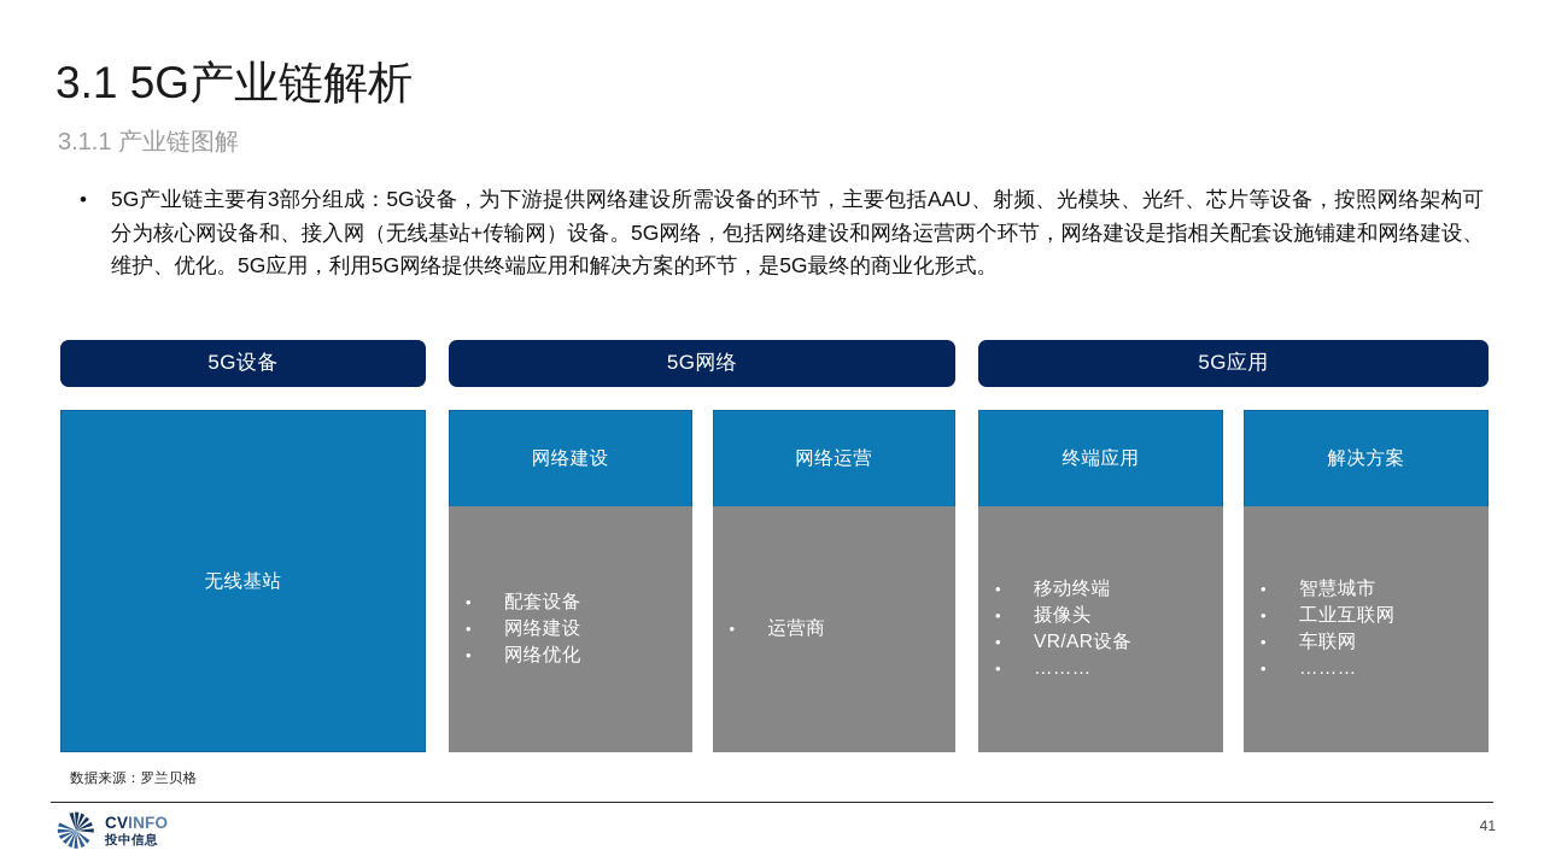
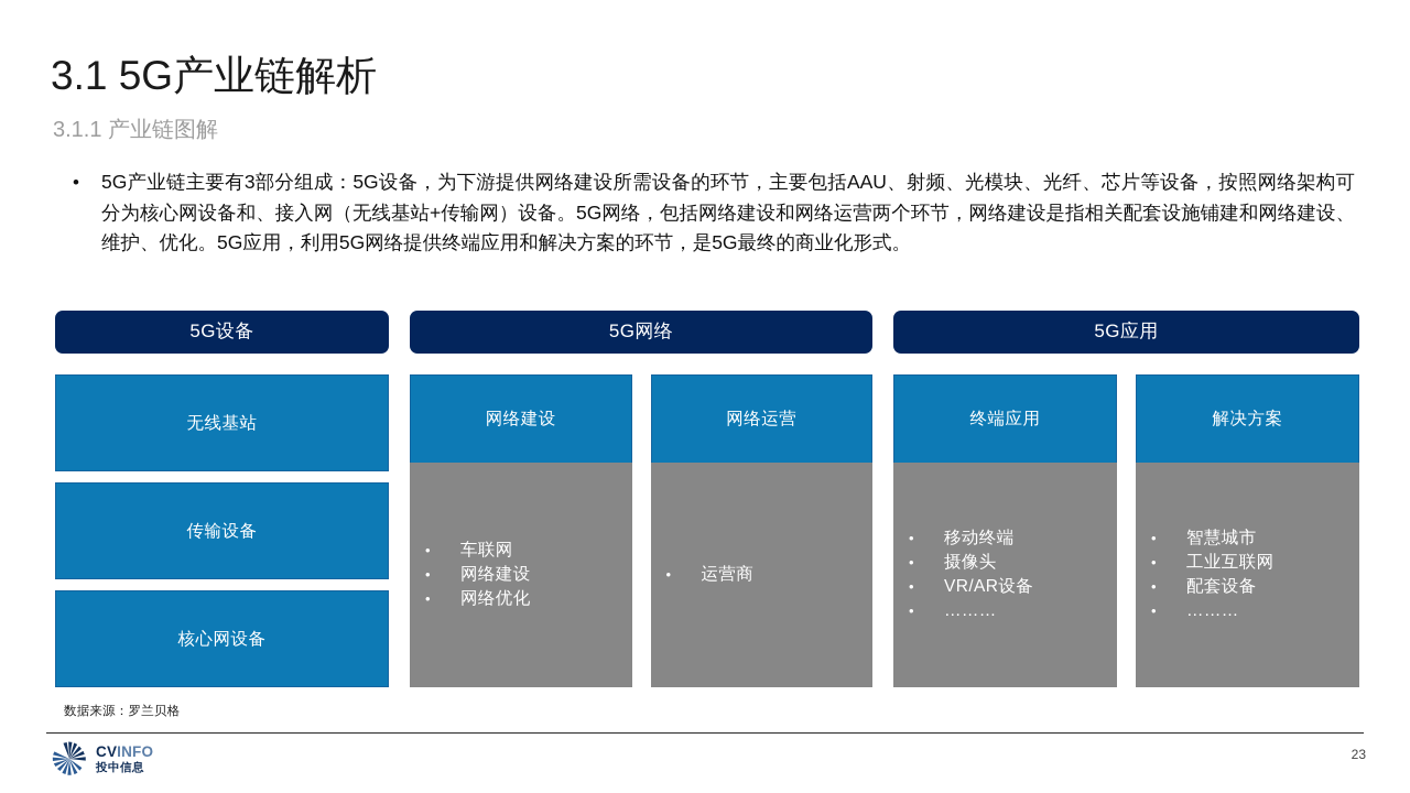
  3.1 5G产业链解析
  3.1.1 产业链图解
  •
  5G产业链主要有3部分组成：5G设备，为下游提供网络建设所需设备的环节，主要包括AAU、射频、光模块、光纤、芯片等设备，按照网络架构可分为核心网设备和、接入网（无线基站+传输网）设备。5G网络，包括网络建设和网络运营两个环节，网络建设是指相关配套设施铺建和网络建设、维护、优化。5G应用，利用5G网络提供终端应用和解决方案的环节，是5G最终的商业化形式。
  5G设备
  无线基站
+ 传输设备
+ 核心网设备
  5G网络
  网络建设
  •
- 配套设备
+ 车联网
  •
  网络建设
  •
  网络优化
  网络运营
  •
  运营商
  5G应用
  终端应用
  •
  移动终端
  •
  摄像头
  •
  VR/AR设备
  •
  ………
  解决方案
  •
  智慧城市
  •
  工业互联网
  •
- 车联网
+ 配套设备
  •
  ………
  数据来源：罗兰贝格
  CVINFO
  投中信息
- 41
+ 23
